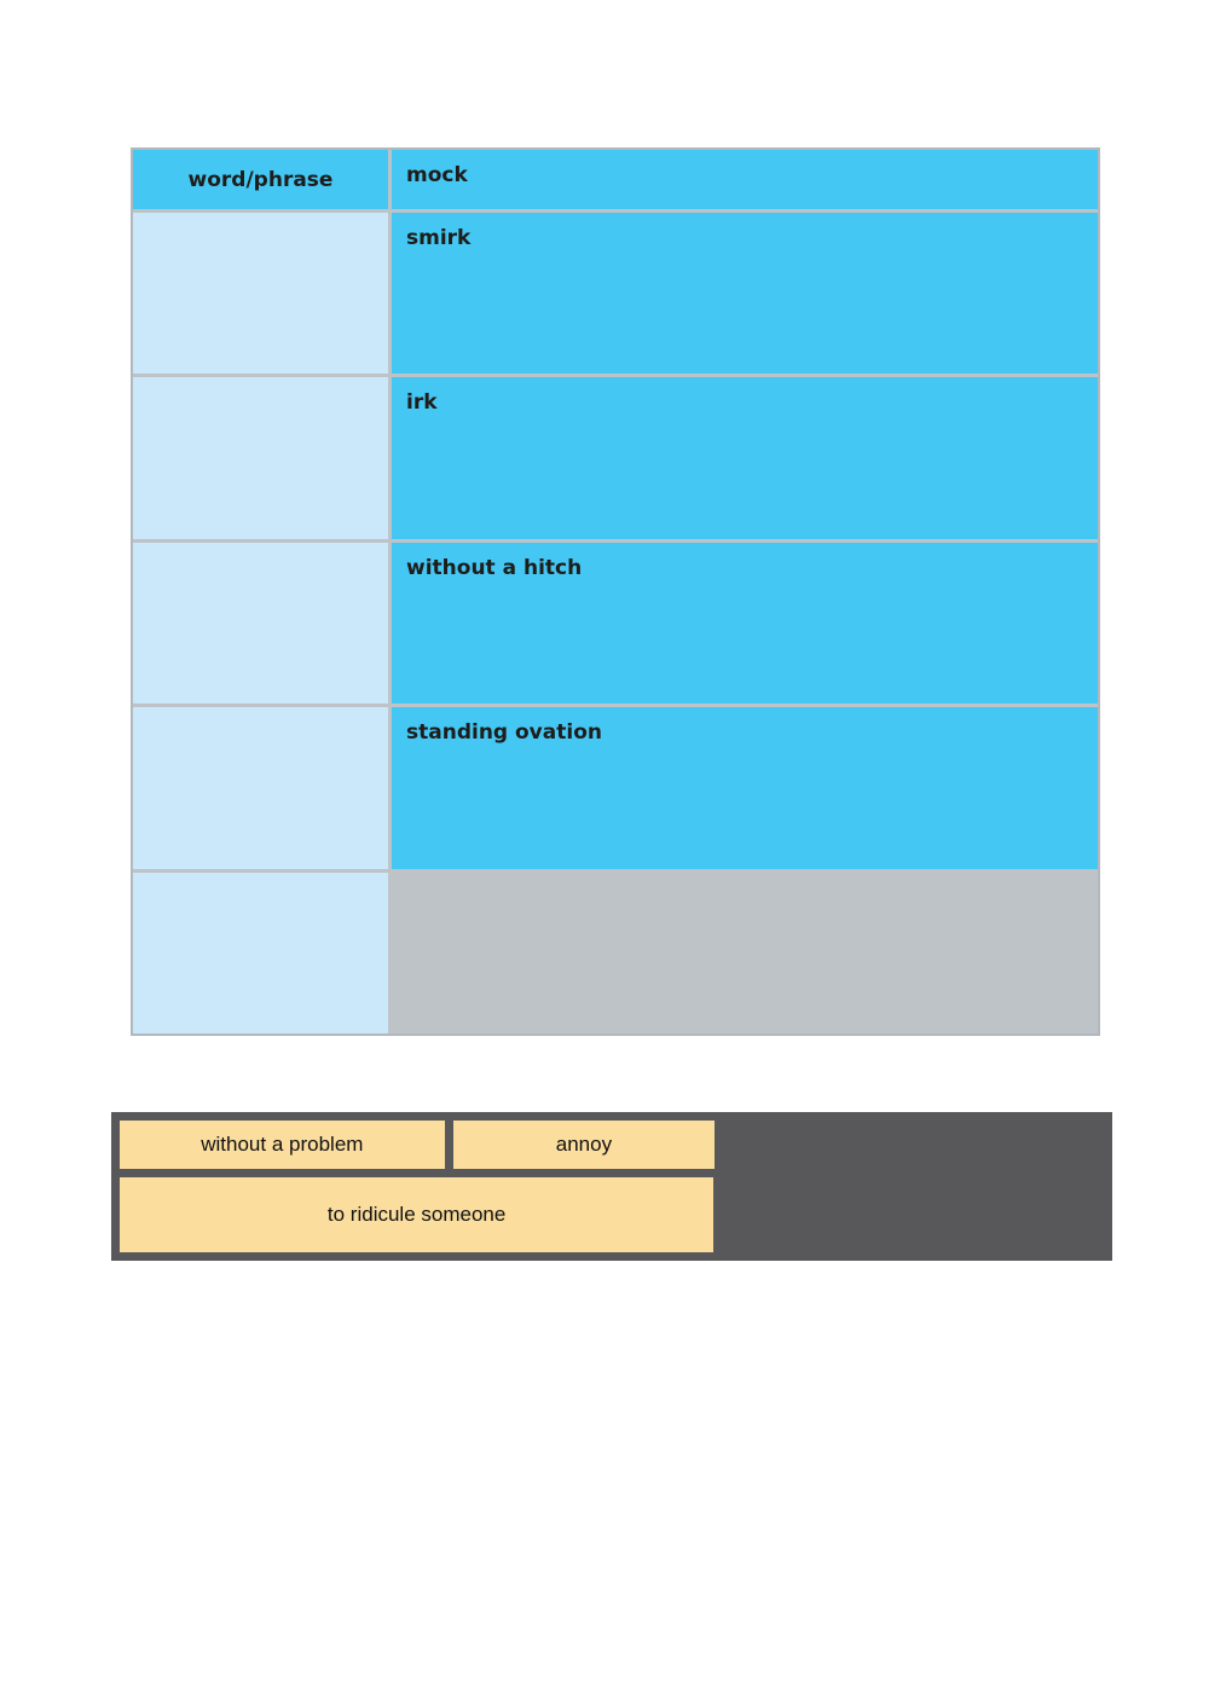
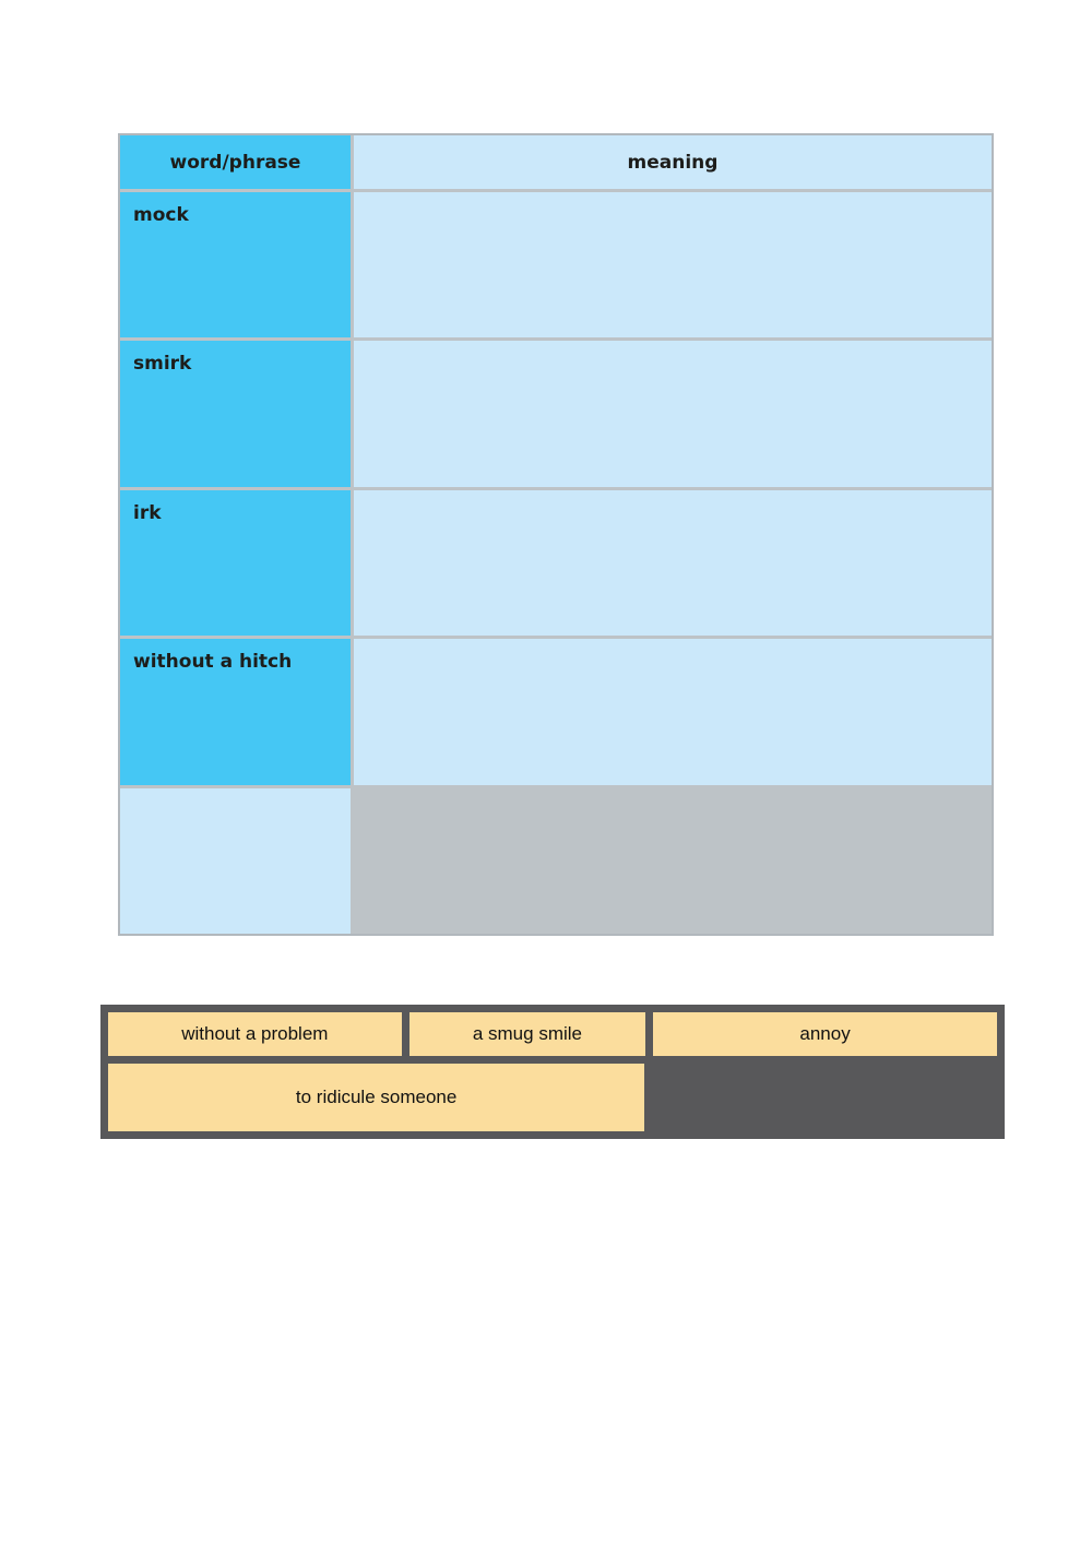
  word/phrase
+ meaning
  mock
  smirk
  irk
  without a hitch
- standing ovation
  without a problem
+ a smug smile
  annoy
  to ridicule someone
